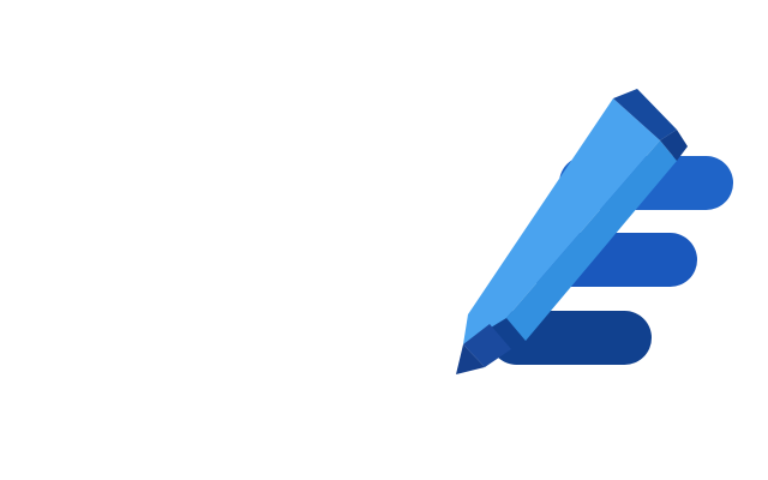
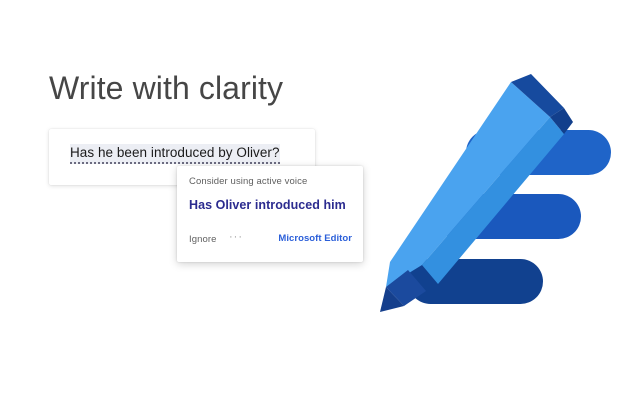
+ Write with clarity
+ Has he been introduced by Oliver?
+ Consider using active voice
+ Has Oliver introduced him
+ Ignore
+ ···
+ Microsoft Editor
